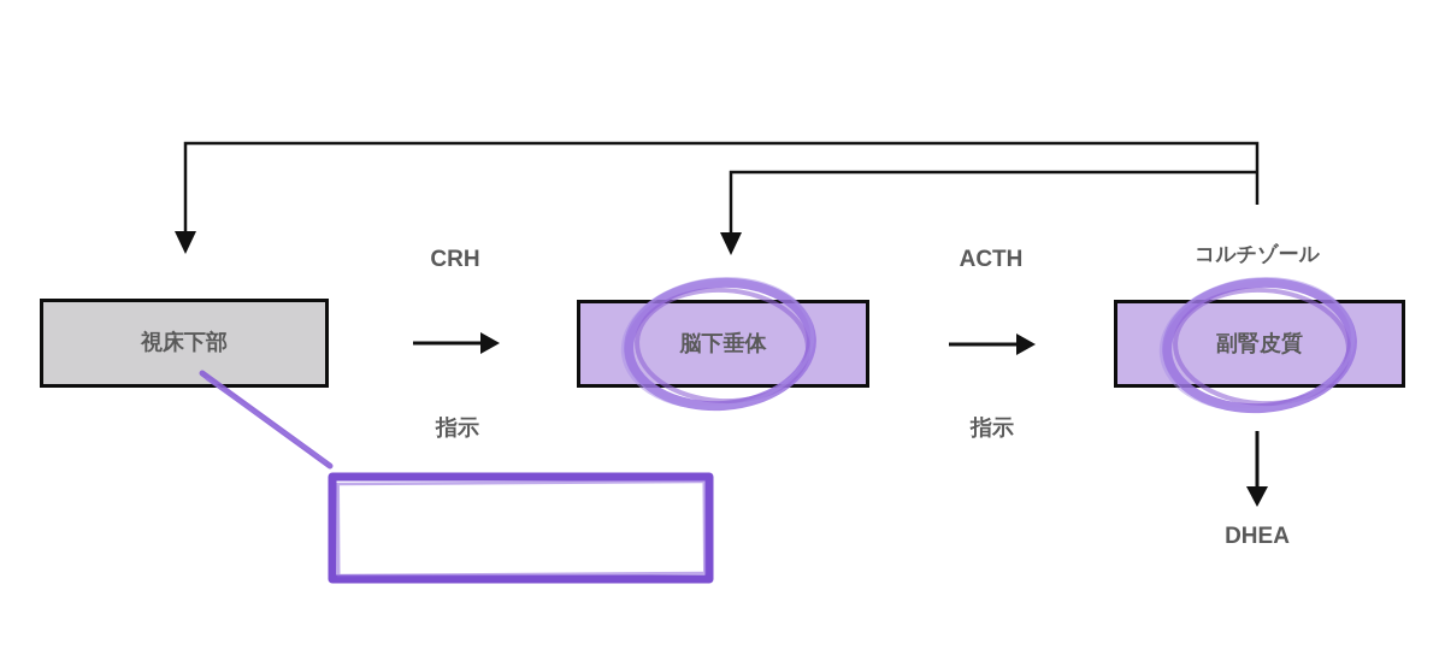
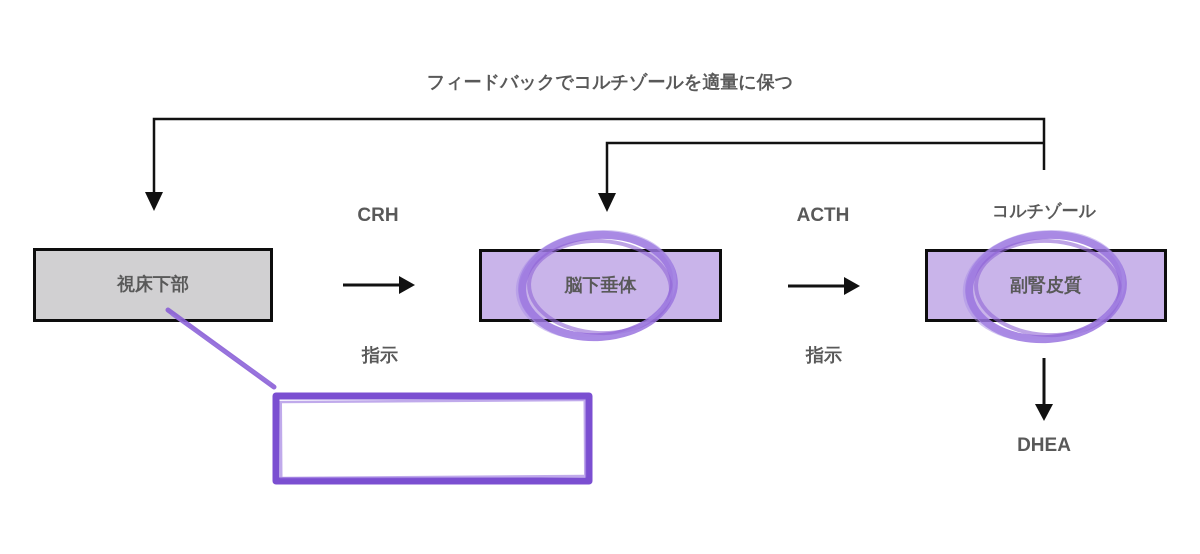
+ フィードバックでコルチゾールを適量に保つ
  視床下部
  脳下垂体
  副腎皮質
  CRH
  ACTH
  コルチゾール
  指示
  指示
  DHEA
